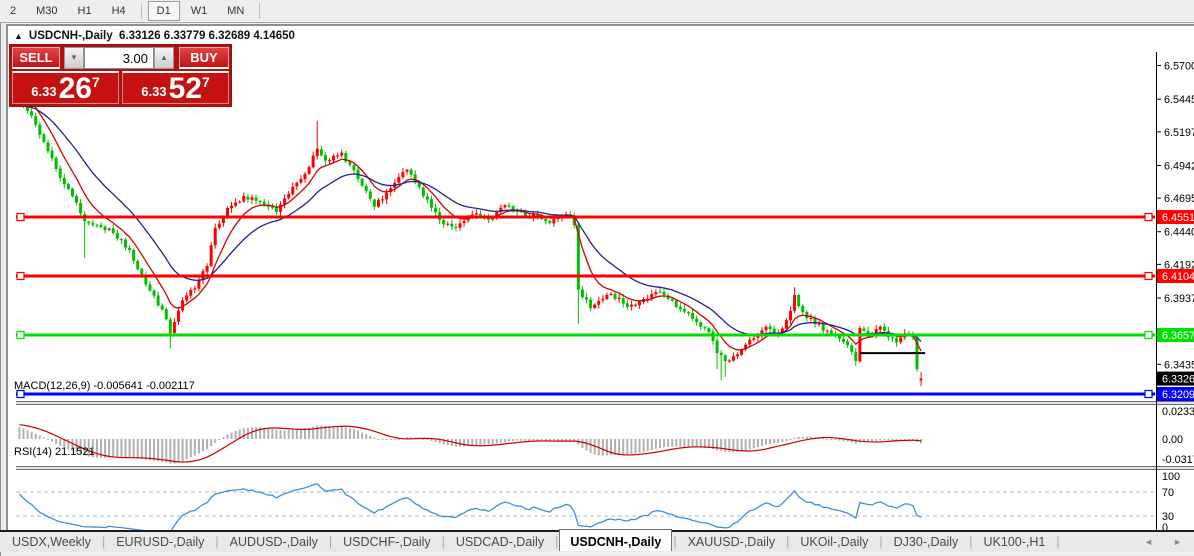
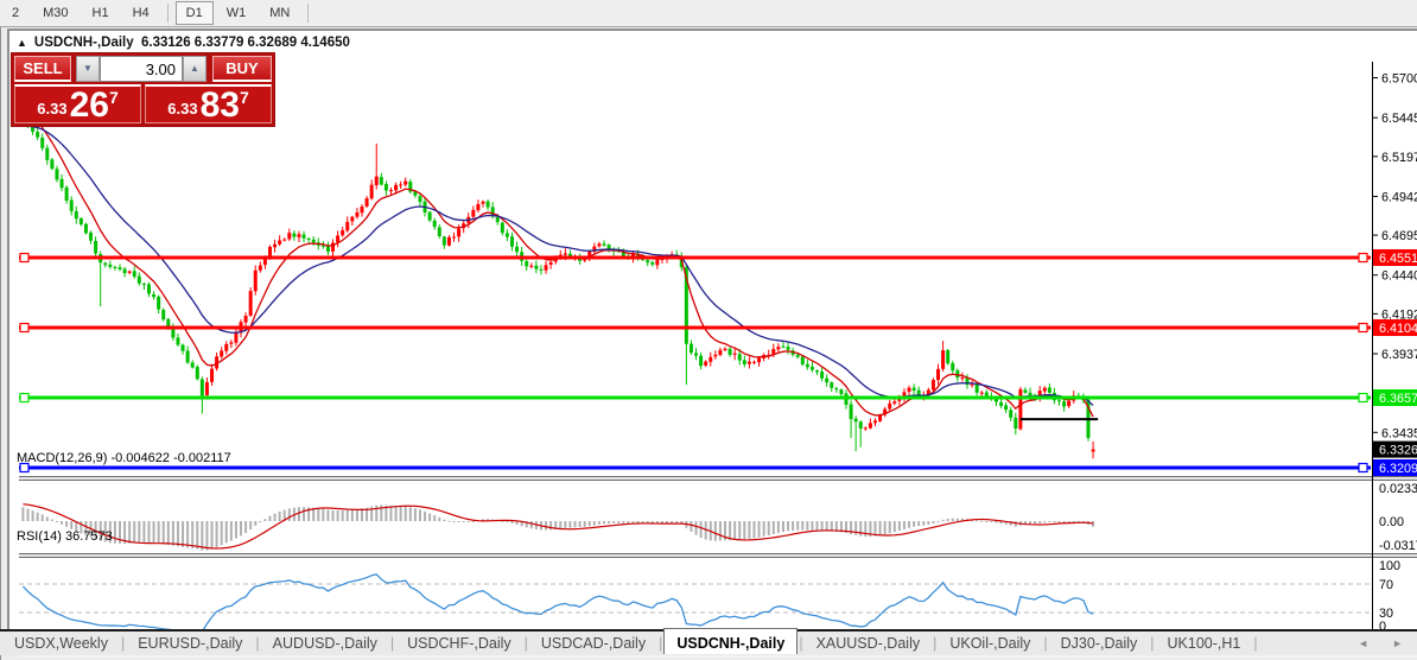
  2
  M30
  H1
  H4
  D1
  W1
  MN
  6.570
  6.544
  6.519
  6.494
  6.469
  6.444
  6.419
  6.393
  6.343
  6.4551
  6.4104
  6.3657
  6.3209
  6.3326
  0.0233
  0.00
  -0.031
  100
  70
  30
  0
  ▲ USDCNH-,Daily 6.33126 6.33779 6.32689 4.14650
- MACD(12,26,9) -0.005641 -0.002117
+ MACD(12,26,9) -0.004622 -0.002117
- RSI(14) 21.1521
+ RSI(14) 36.7573
  SELL
  ▼
  3.00
  ▲
  BUY
  6.33
  26
  7
  6.33
- 52
+ 83
  7
  USDX,Weekly
  |
  EURUSD-,Daily
  |
  AUDUSD-,Daily
  |
  USDCHF-,Daily
  |
  USDCAD-,Daily
  |
  USDCNH-,Daily
  |
  XAUUSD-,Daily
  |
  UKOil-,Daily
  |
  DJ30-,Daily
  |
  UK100-,H1
  |
  ◄
  ►
